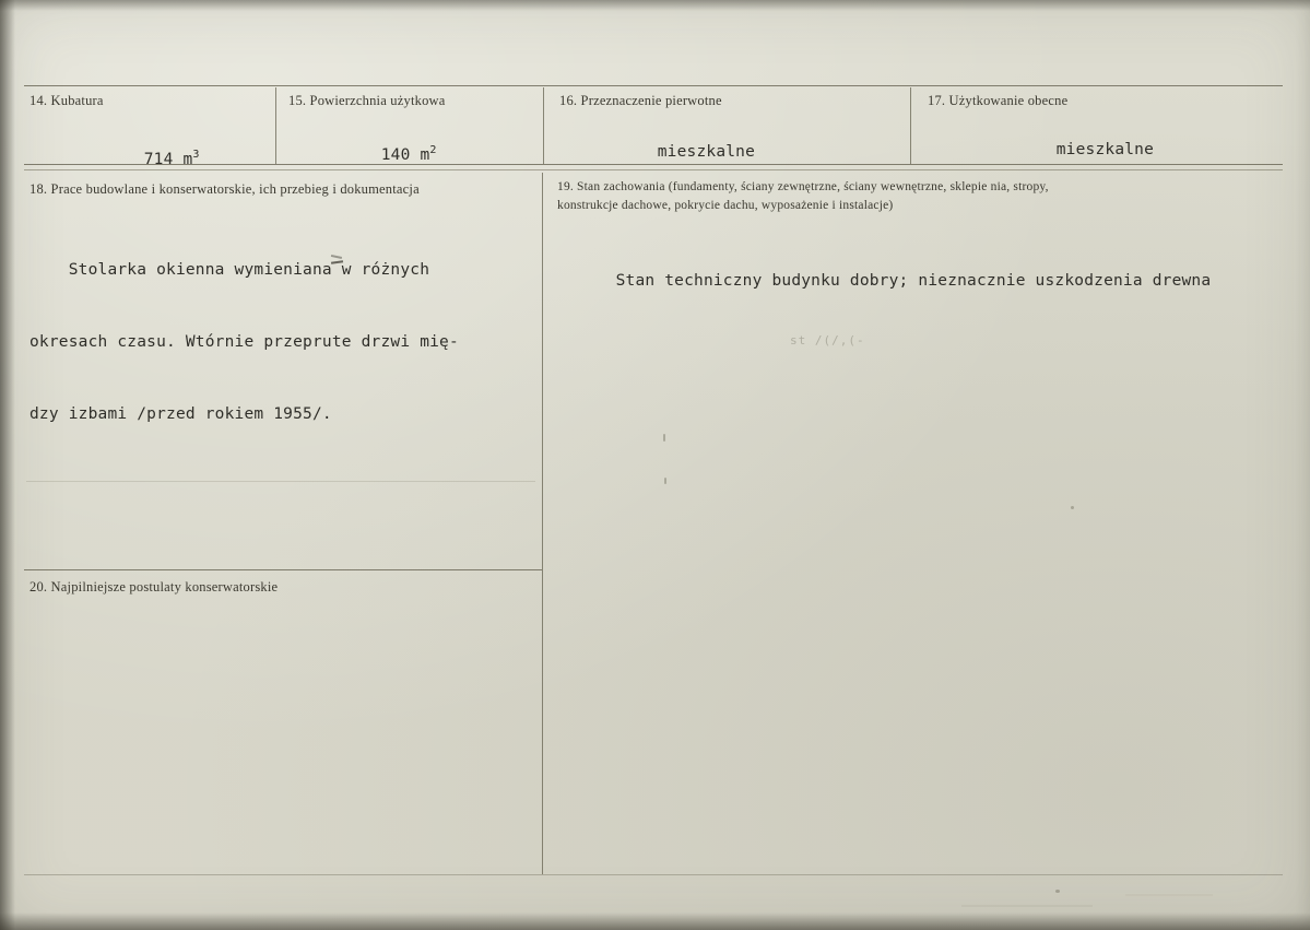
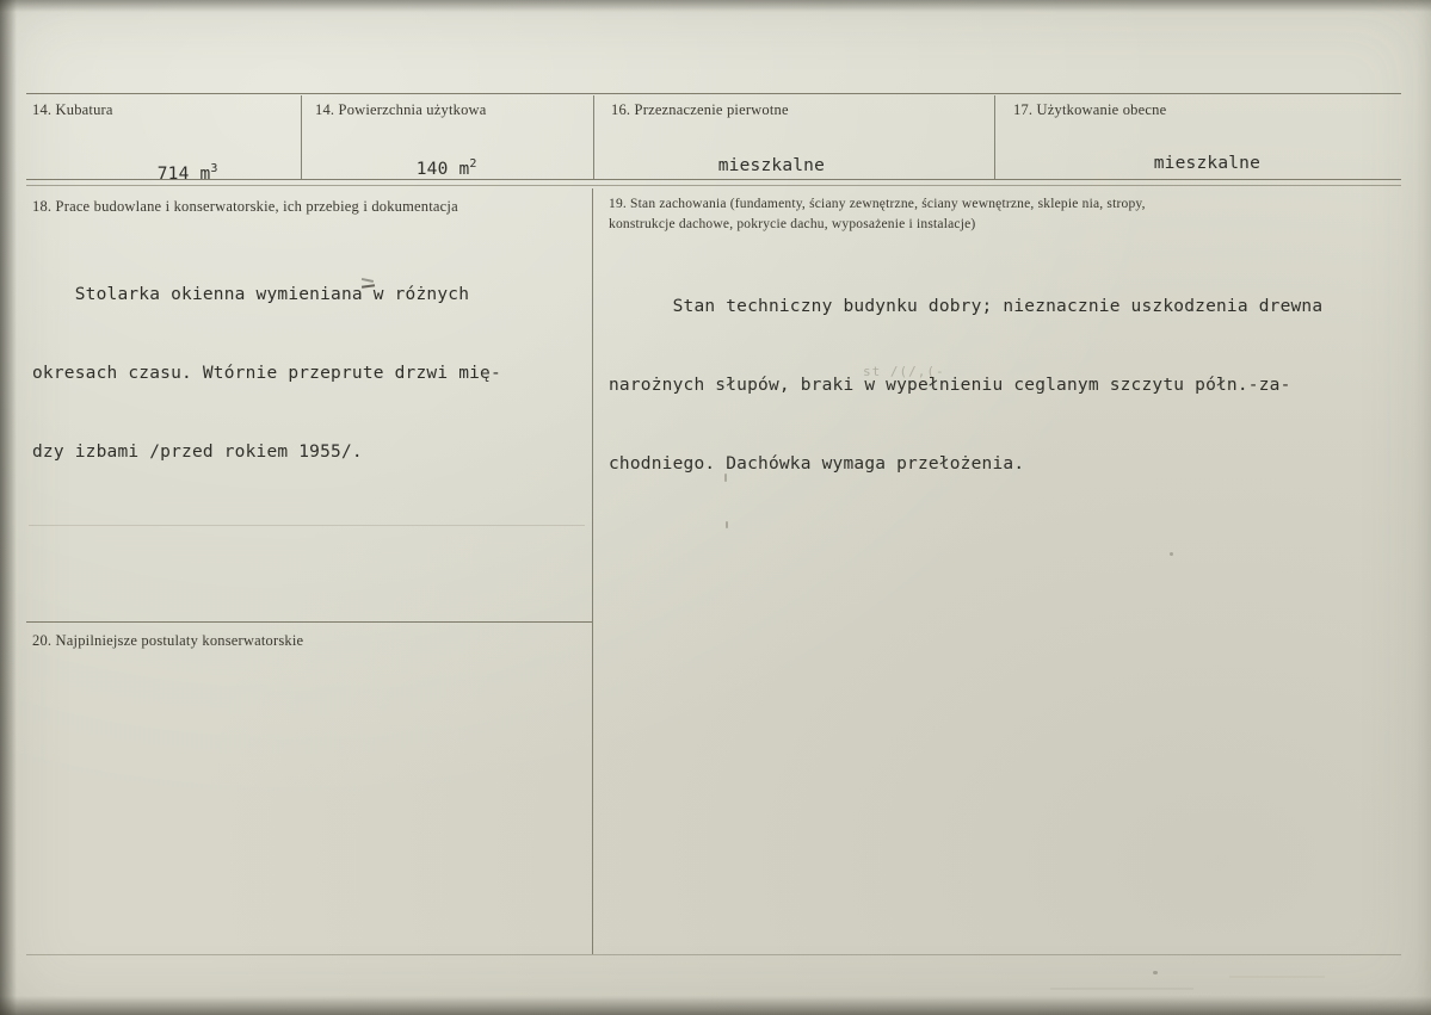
  14. Kubatura
  714 m3
- 15. Powierzchnia użytkowa
+ 14. Powierzchnia użytkowa
  140 m2
  16. Przeznaczenie pierwotne
  mieszkalne
  17. Użytkowanie obecne
  mieszkalne
  18. Prace budowlane i konserwatorskie, ich przebieg i dokumentacja
  Stolarka okienna wymieniana w różnych
  okresach czasu. Wtórnie przeprute drzwi mię-
  dzy izbami /przed rokiem 1955/.
  19. Stan zachowania (fundamenty, ściany zewnętrzne, ściany wewnętrzne, sklepie nia, stropy,
  konstrukcje dachowe, pokrycie dachu, wyposażenie i instalacje)
  Stan techniczny budynku dobry; nieznacznie uszkodzenia drewna
+ narożnych słupów, braki w wypełnieniu ceglanym szczytu półn.-za-
+ chodniego. Dachówka wymaga przełożenia.
  20. Najpilniejsze postulaty konserwatorskie
  st /(/,(-
